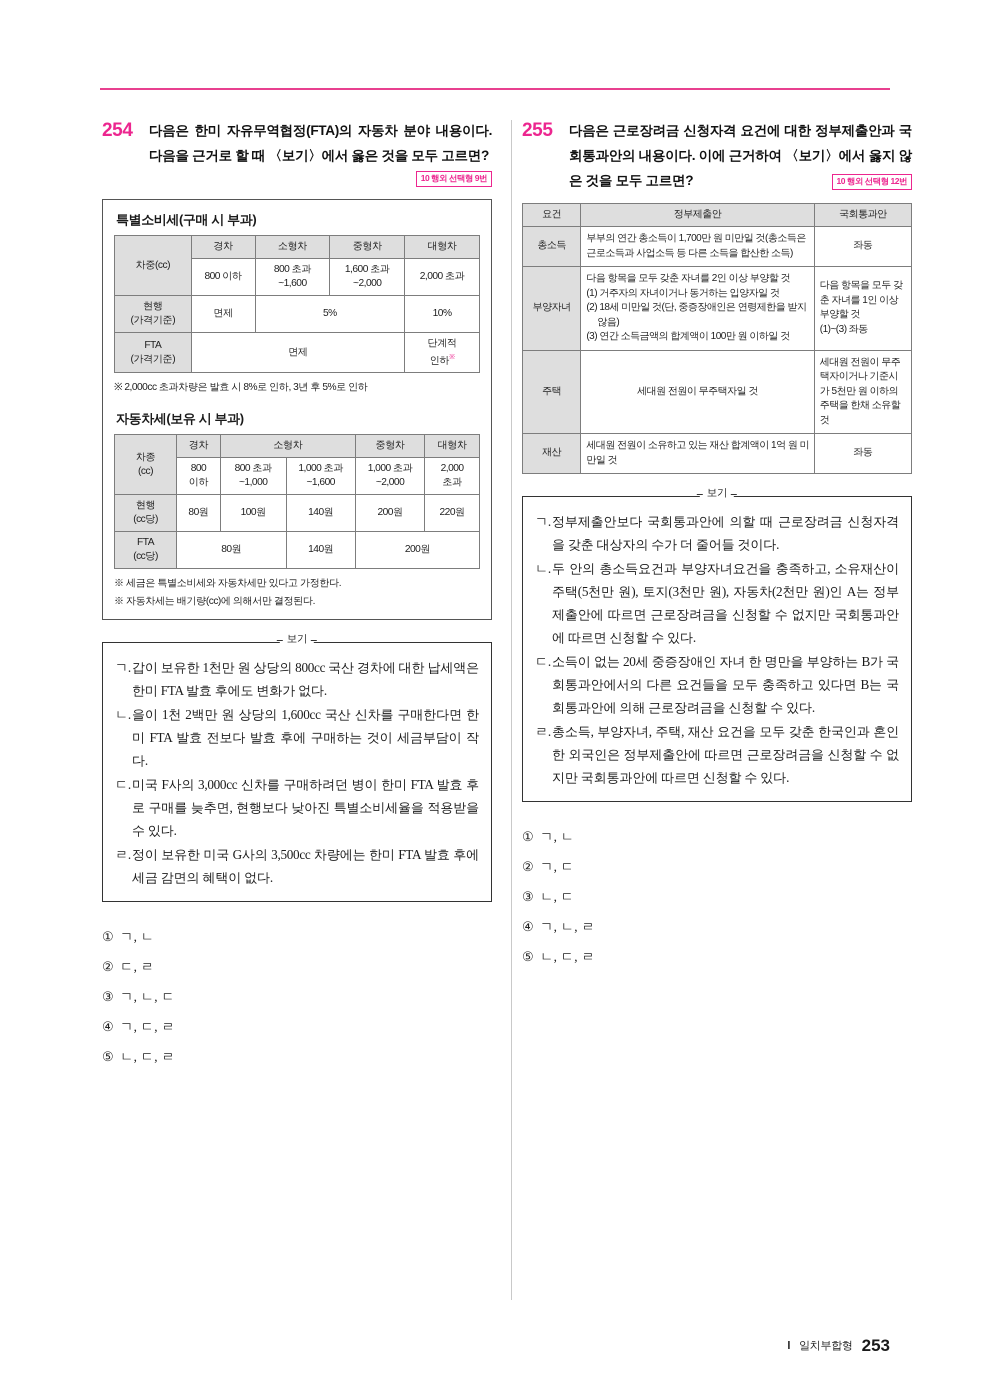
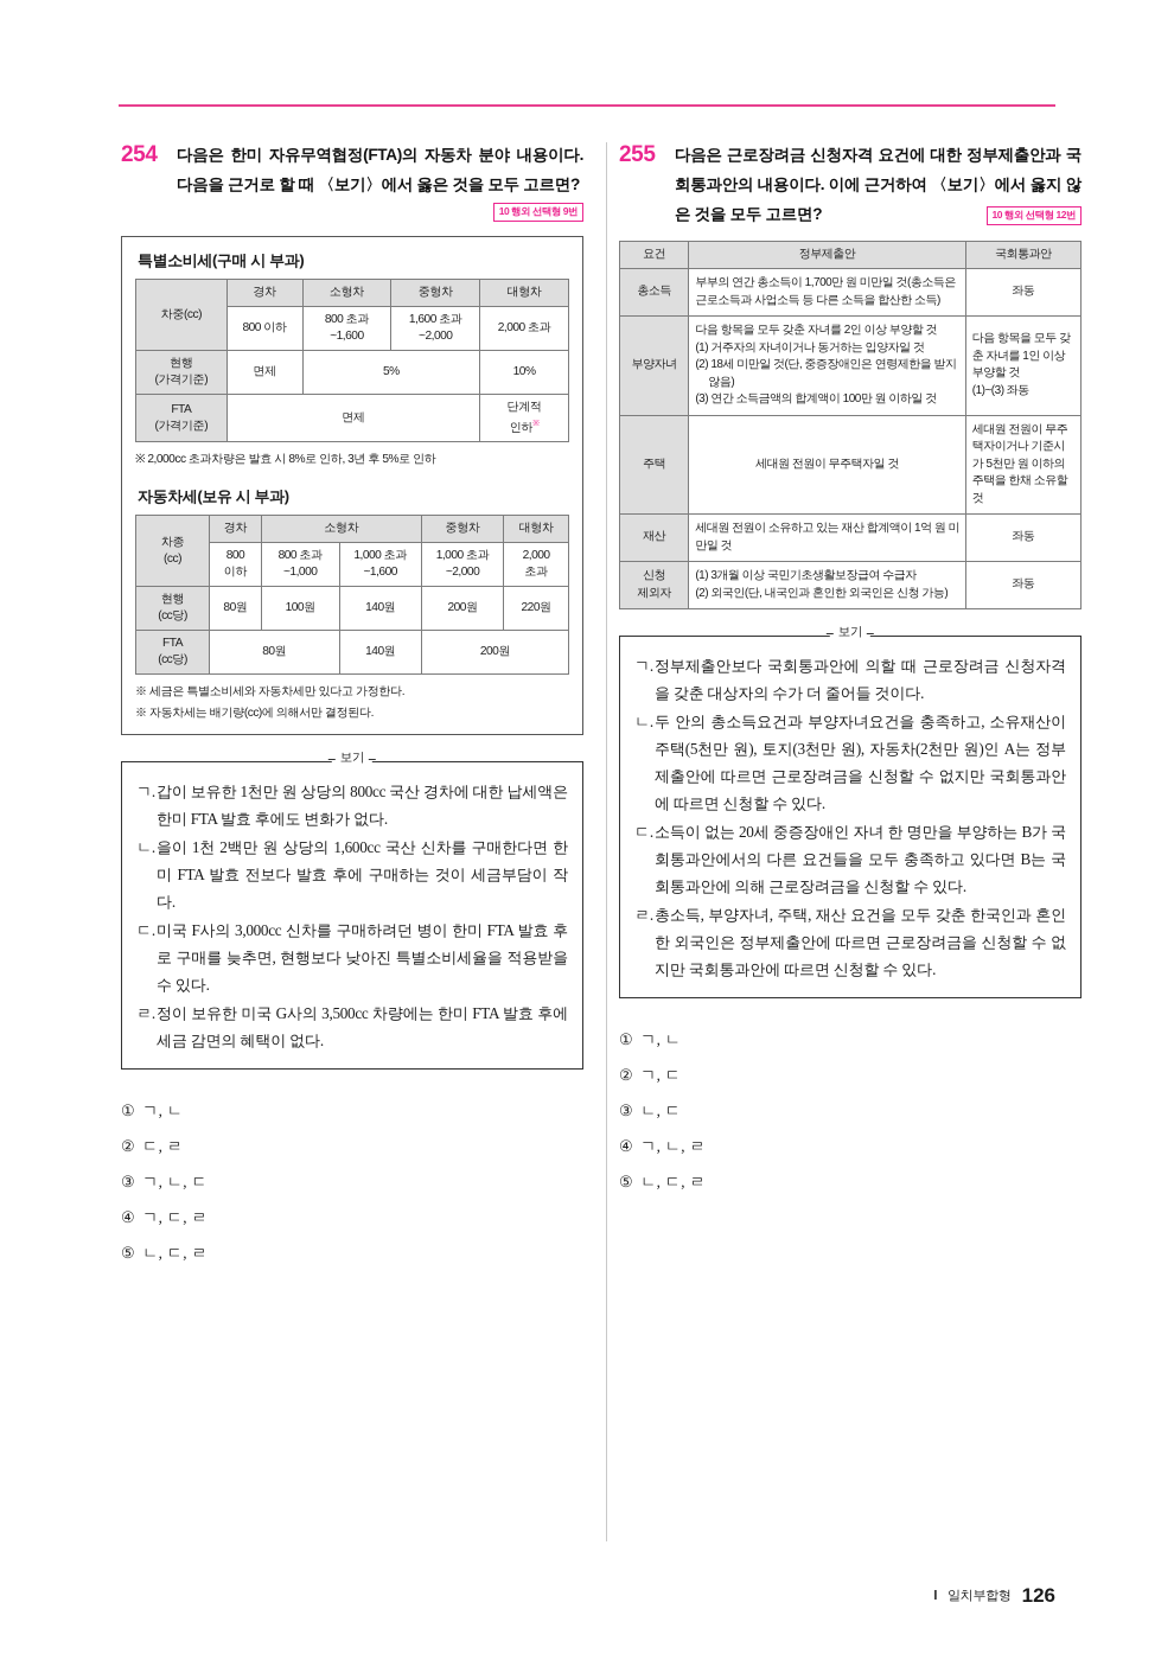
  254
  다음은 한미 자유무역협정(FTA)의 자동차 분야 내용이다. 다음을 근거로 할 때 〈보기〉에서 옳은 것을 모두 고르면?
  10 행외 선택형 9번
  특별소비세(구매 시 부과)
  차중(cc)	경차	소형차	중형차	대형차
  800 이하	800 초과~1,600	1,600 초과~2,000	2,000 초과
  현행(가격기준)	면제	5%	10%
  FTA(가격기준)	면제	단계적인하
  ※ 2,000cc 초과차량은 발효 시 8%로 인하, 3년 후 5%로 인하
  자동차세(보유 시 부과)
  차종(cc)	경차	소형차	중형차	대형차
  800이하	800 초과~1,000	1,000 초과~1,600	1,000 초과~2,000	2,000초과
  현행(cc당)	80원	100원	140원	200원	220원
  FTA(cc당)	80원	140원	200원
  ※ 세금은 특별소비세와 자동차세만 있다고 가정한다.
  ※ 자동차세는 배기량(cc)에 의해서만 결정된다.
  ㄱ.
  갑이 보유한 1천만 원 상당의 800cc 국산 경차에 대한 납세액은 한미 FTA 발효 후에도 변화가 없다.
  ㄴ.
  을이 1천 2백만 원 상당의 1,600cc 국산 신차를 구매한다면 한미 FTA 발효 전보다 발효 후에 구매하는 것이 세금부담이 작다.
  ㄷ.
  미국 F사의 3,000cc 신차를 구매하려던 병이 한미 FTA 발효 후로 구매를 늦추면, 현행보다 낮아진 특별소비세율을 적용받을 수 있다.
  ㄹ.
  정이 보유한 미국 G사의 3,500cc 차량에는 한미 FTA 발효 후에 세금 감면의 혜택이 없다.
  보기
  ① ㄱ, ㄴ
  ② ㄷ, ㄹ
  ③ ㄱ, ㄴ, ㄷ
  ④ ㄱ, ㄷ, ㄹ
  ⑤ ㄴ, ㄷ, ㄹ
  255
  다음은 근로장려금 신청자격 요건에 대한 정부제출안과 국회통과안의 내용이다. 이에 근거하여 〈보기〉에서 옳지 않은 것을 모두 고르면?
  10 행외 선택형 12번
  요건	정부제출안	국회통과안
  총소득	부부의 연간 총소득이 1,700만 원 미만일 것(총소득은 근로소득과 사업소득 등 다른 소득을 합산한 소득)	좌동
  부양자녀	다음 항목을 모두 갖춘 자녀를 2인 이상 부양할 것 (1) 거주자의 자녀이거나 동거하는 입양자일 것 (2) 18세 미만일 것(단, 중증장애인은 연령제한을 받지 않음) (3) 연간 소득금액의 합계액이 100만 원 이하일 것	다음 항목을 모두 갖춘 자녀를 1인 이상 부양할 것(1)~(3) 좌동
  주택	세대원 전원이 무주택자일 것	세대원 전원이 무주택자이거나 기준시가 5천만 원 이하의 주택을 한채 소유할 것
  재산	세대원 전원이 소유하고 있는 재산 합계액이 1억 원 미만일 것	좌동
+ 신청제외자	(1) 3개월 이상 국민기초생활보장급여 수급자 (2) 외국인(단, 내국인과 혼인한 외국인은 신청 가능)	좌동
  ㄱ.
  정부제출안보다 국회통과안에 의할 때 근로장려금 신청자격을 갖춘 대상자의 수가 더 줄어들 것이다.
  ㄴ.
  두 안의 총소득요건과 부양자녀요건을 충족하고, 소유재산이 주택(5천만 원), 토지(3천만 원), 자동차(2천만 원)인 A는 정부제출안에 따르면 근로장려금을 신청할 수 없지만 국회통과안에 따르면 신청할 수 있다.
  ㄷ.
  소득이 없는 20세 중증장애인 자녀 한 명만을 부양하는 B가 국회통과안에서의 다른 요건들을 모두 충족하고 있다면 B는 국회통과안에 의해 근로장려금을 신청할 수 있다.
  ㄹ.
  총소득, 부양자녀, 주택, 재산 요건을 모두 갖춘 한국인과 혼인한 외국인은 정부제출안에 따르면 근로장려금을 신청할 수 없지만 국회통과안에 따르면 신청할 수 있다.
  보기
  ① ㄱ, ㄴ
  ② ㄱ, ㄷ
  ③ ㄴ, ㄷ
  ④ ㄱ, ㄴ, ㄹ
  ⑤ ㄴ, ㄷ, ㄹ
  l
  일치부합형
- 253
+ 126
